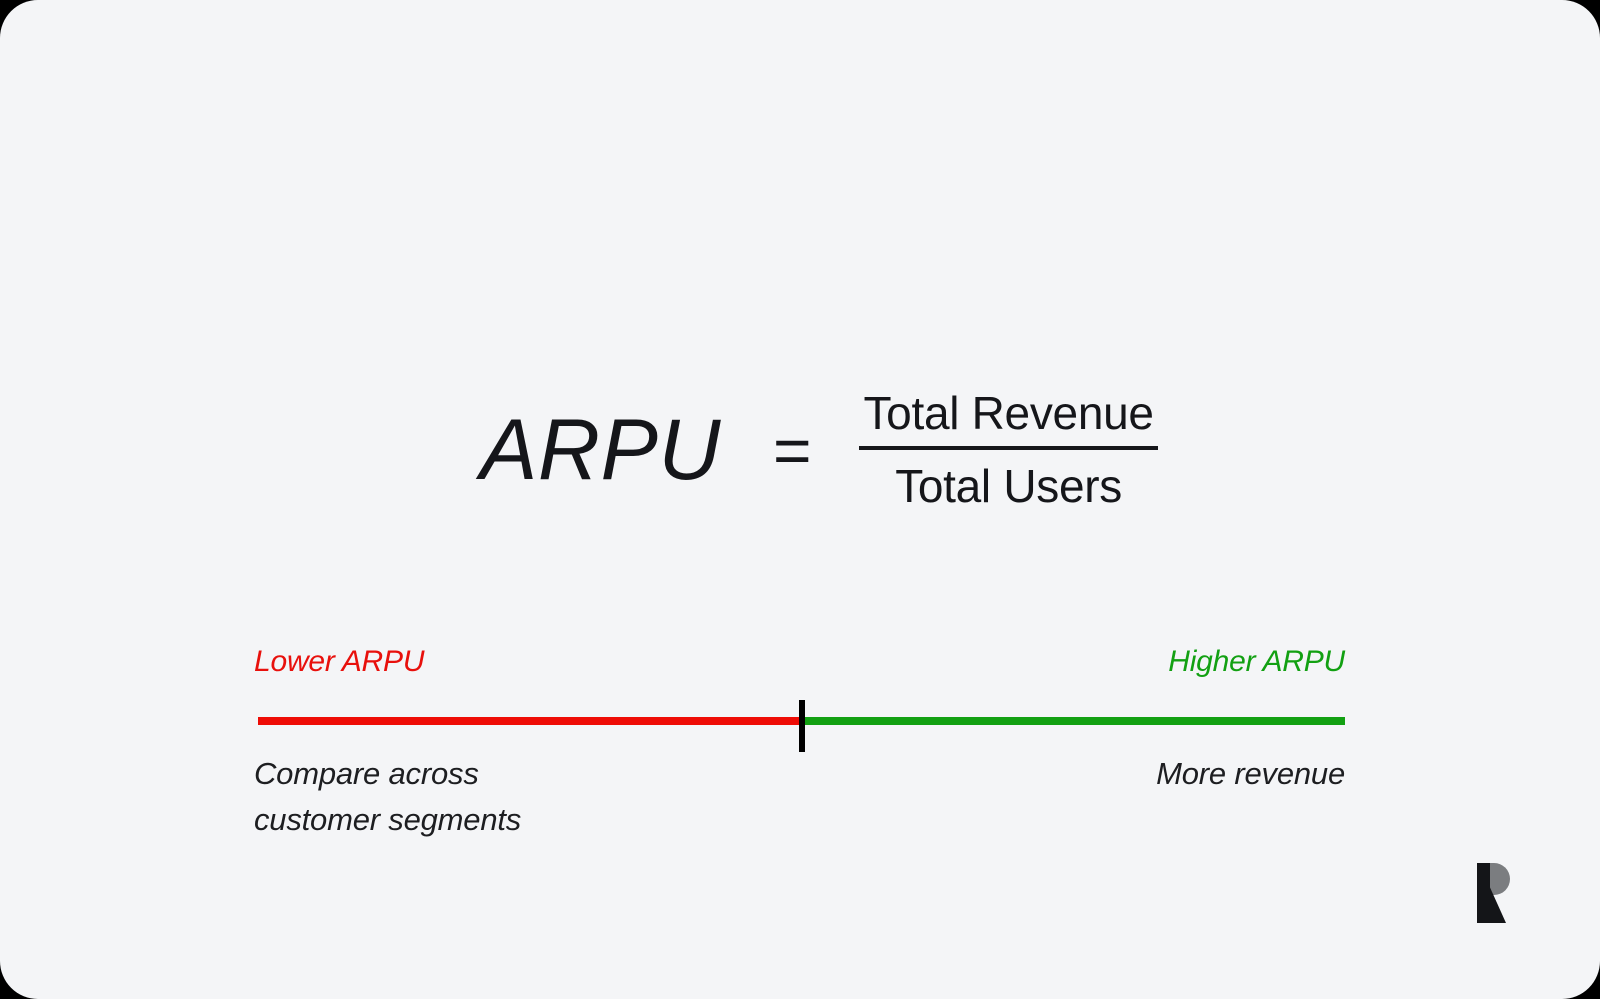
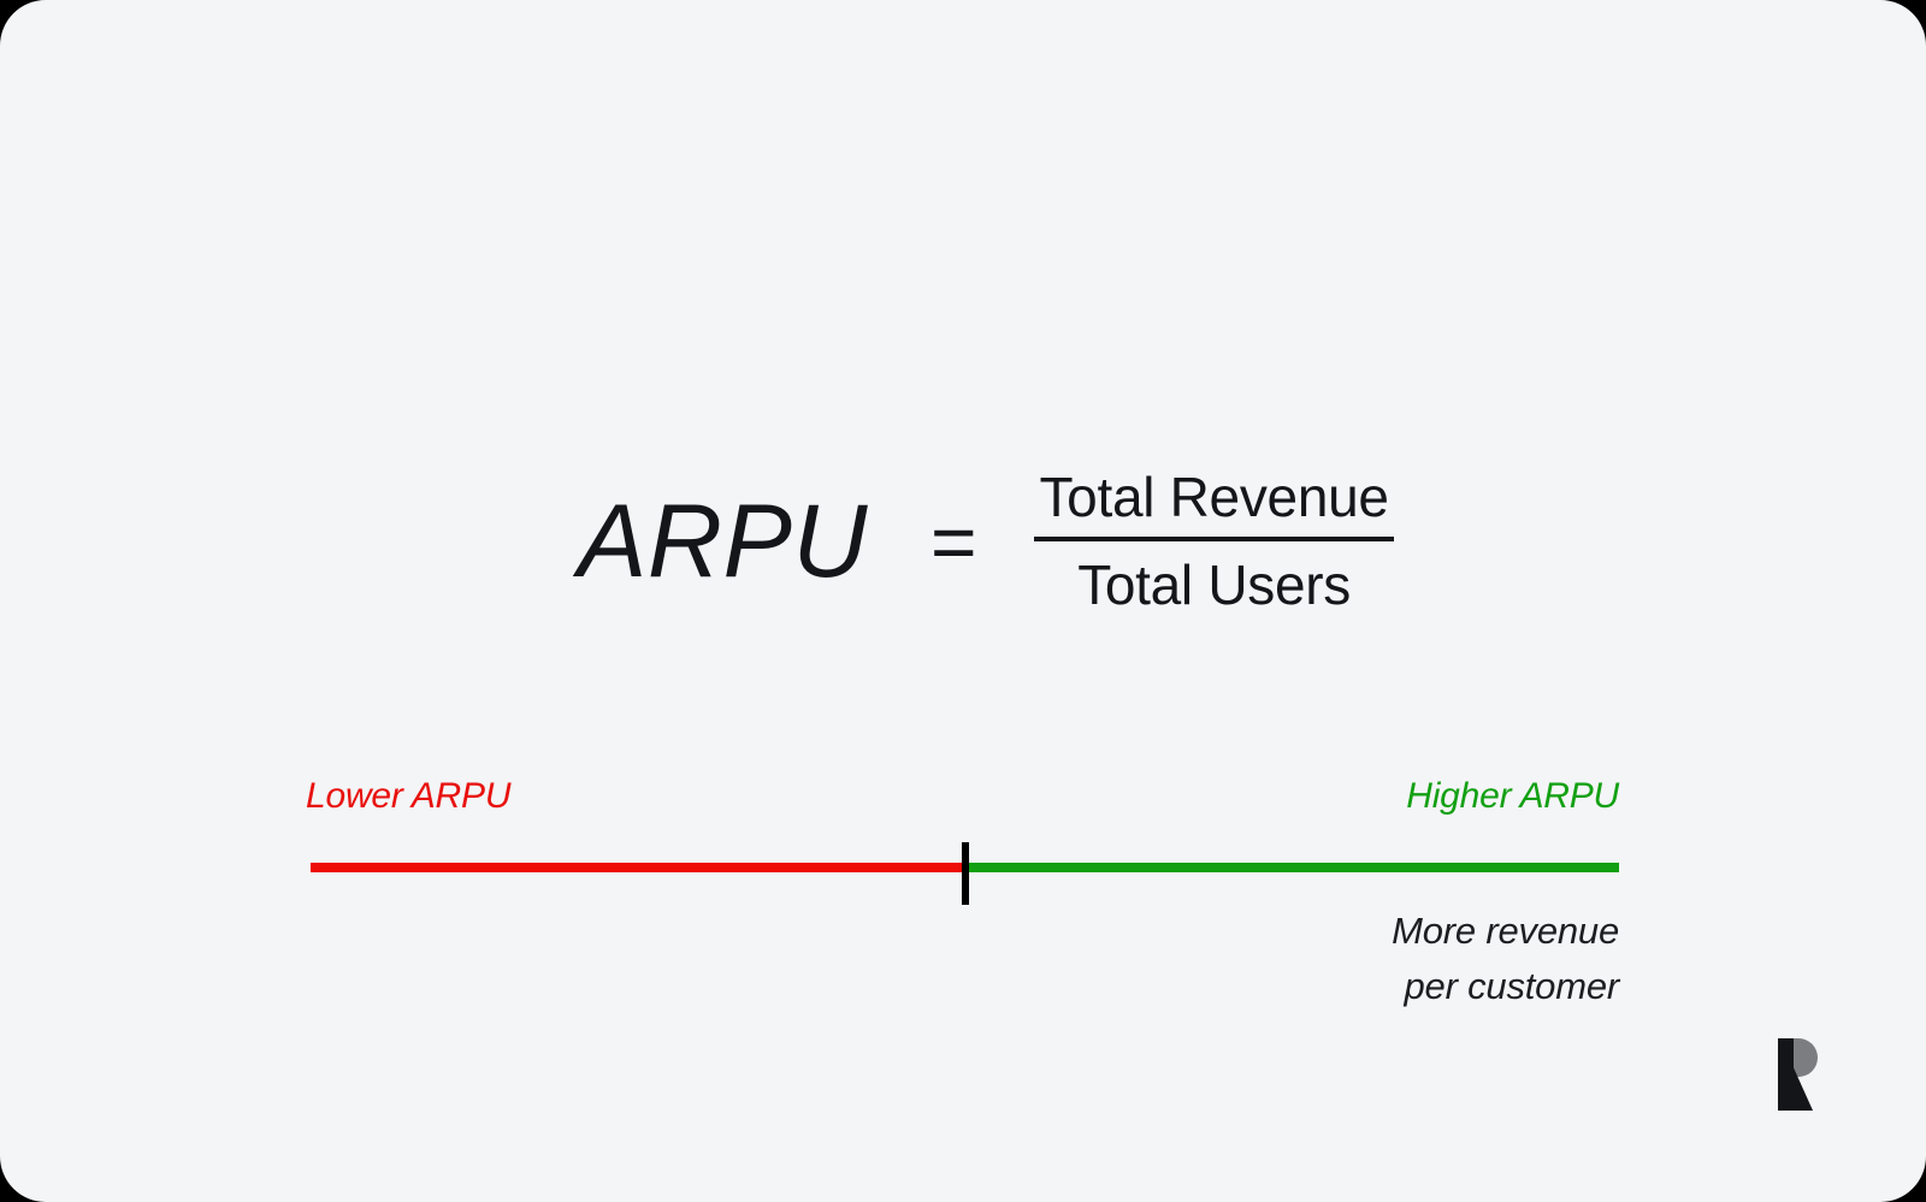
  ARPU
  =
  Total Revenue
  Total Users
  Lower ARPU
  Higher ARPU
- Compare across
- customer segments
  More revenue
+ per customer
